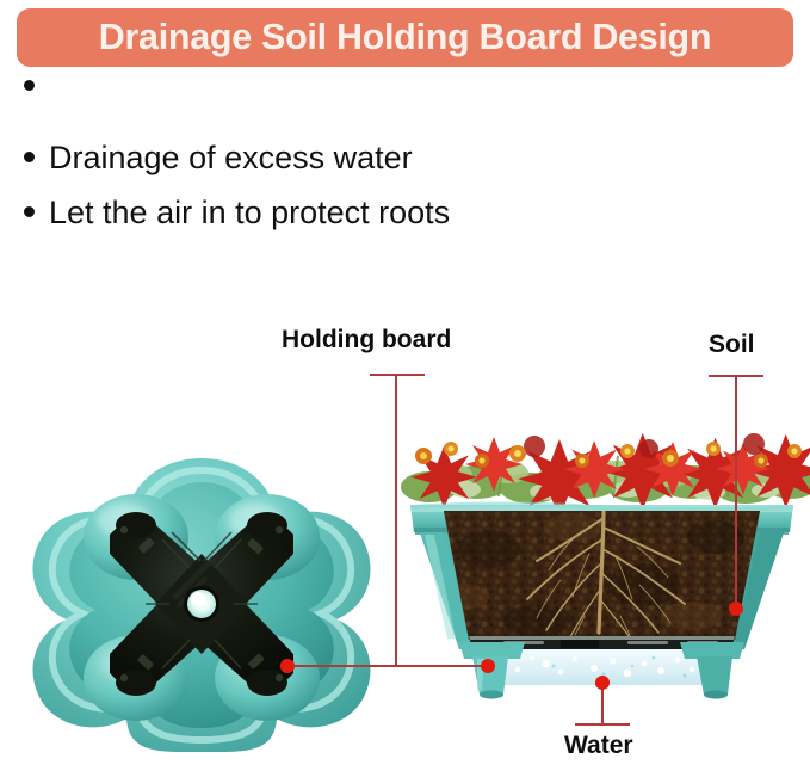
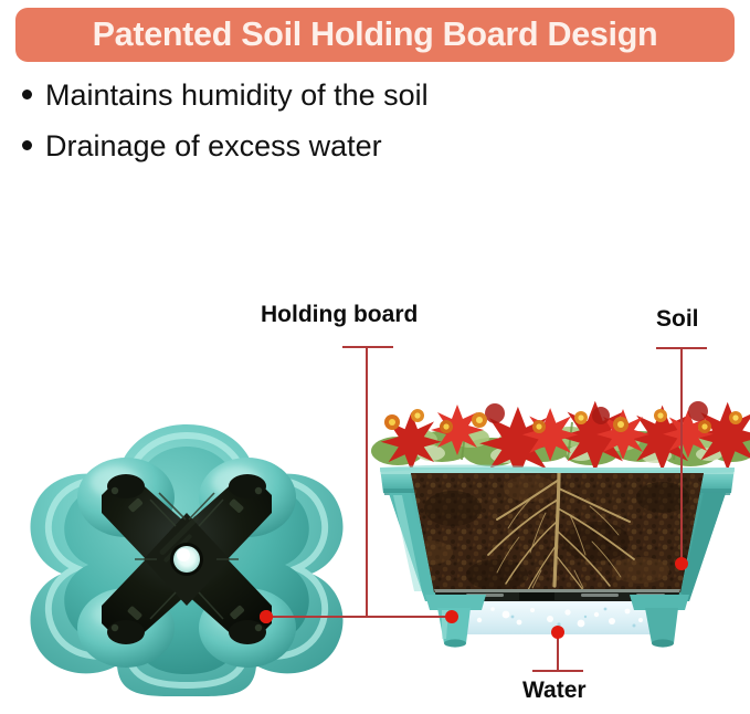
- Drainage Soil Holding Board Design
+ Patented Soil Holding Board Design
+ Maintains humidity of the soil
  Drainage of excess water
- Let the air in to protect roots
  Holding board
  Soil
  Water
